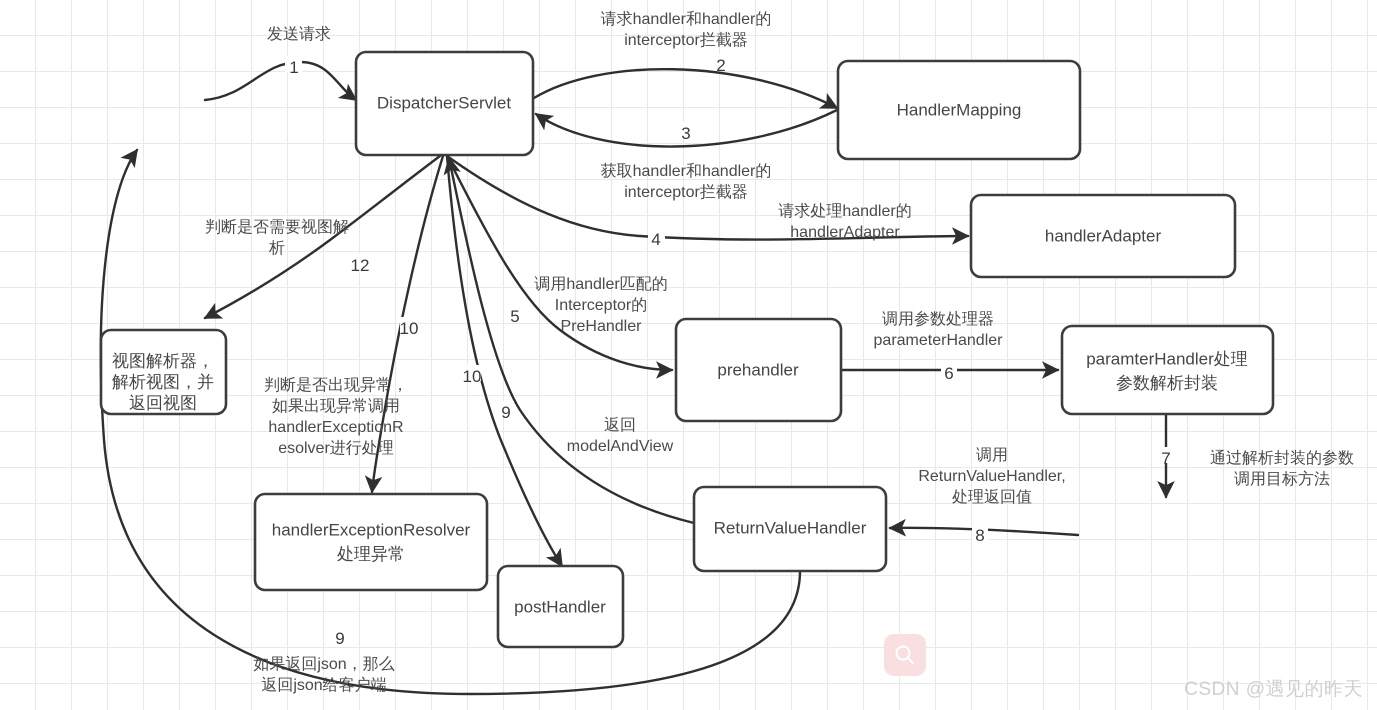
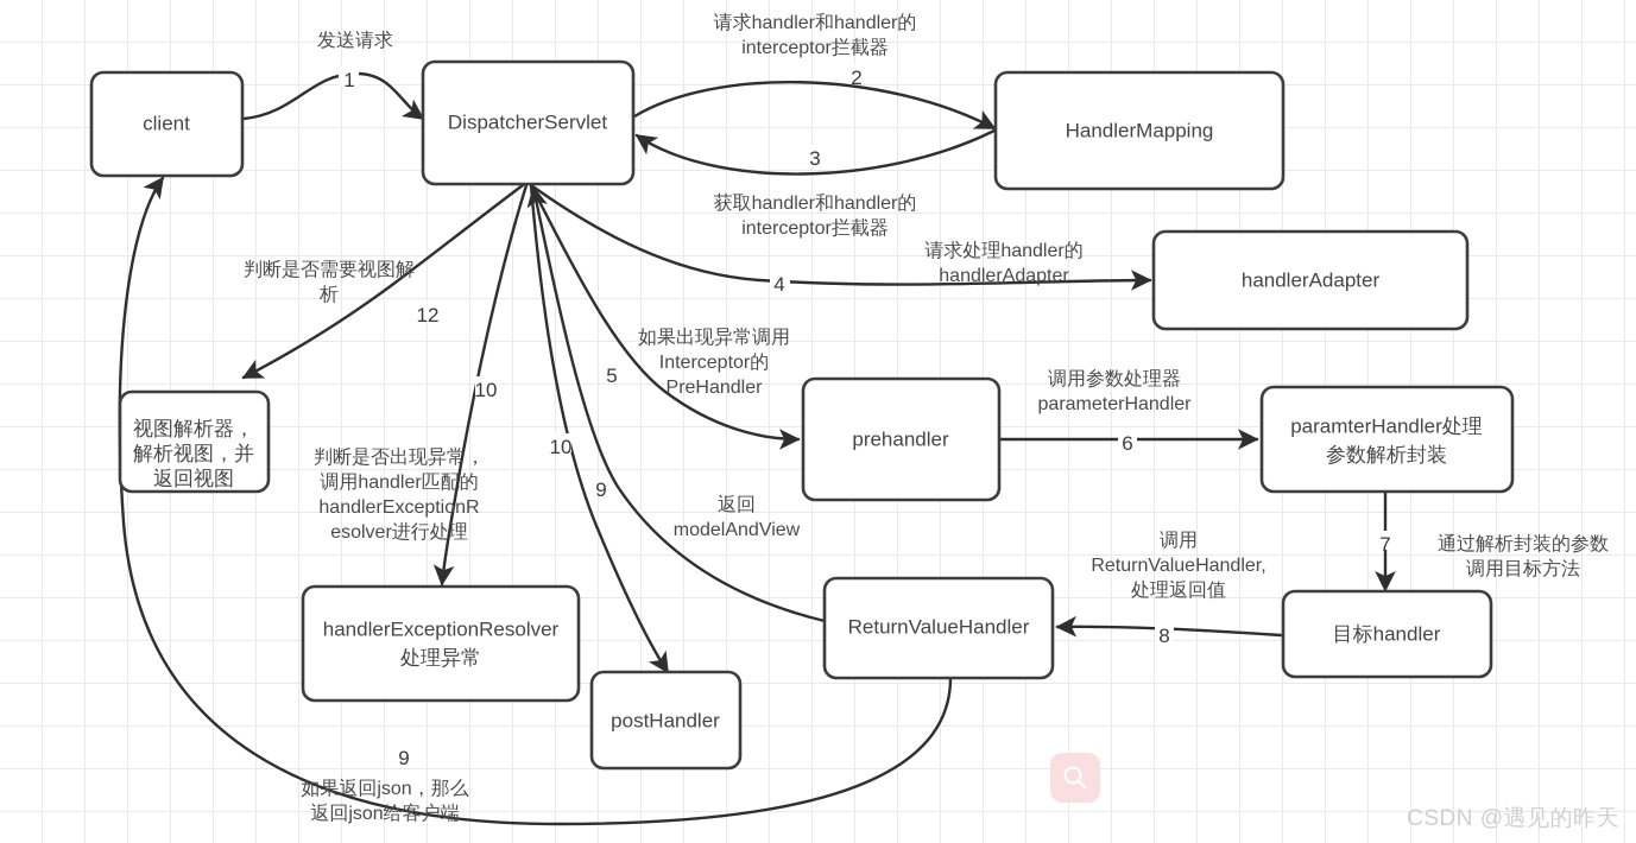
  发送请求
  1
  请求handler和handler的
  interceptor拦截器
  2
  获取handler和handler的
  interceptor拦截器
  3
  请求处理handler的
  handlerAdapter
  4
- 调用handler匹配的
+ 如果出现异常调用
  Interceptor的
  PreHandler
  5
  调用参数处理器
  parameterHandler
  6
  通过解析封装的参数
  调用目标方法
  7
  调用
  ReturnValueHandler,
  处理返回值
  8
  返回
  modelAndView
  9
  如果返回json，那么
  返回json给客户端
  9
  10
  判断是否出现异常，
- 如果出现异常调用
+ 调用handler匹配的
  handlerExceptionR
  esolver进行处理
  10
  判断是否需要视图解
  析
  12
+ client
  DispatcherServlet
  HandlerMapping
  handlerAdapter
  视图解析器，
  解析视图，并
  返回视图
  prehandler
  paramterHandler处理
  参数解析封装
  handlerExceptionResolver
  处理异常
  postHandler
  ReturnValueHandler
+ 目标handler
  CSDN @遇见的昨天
